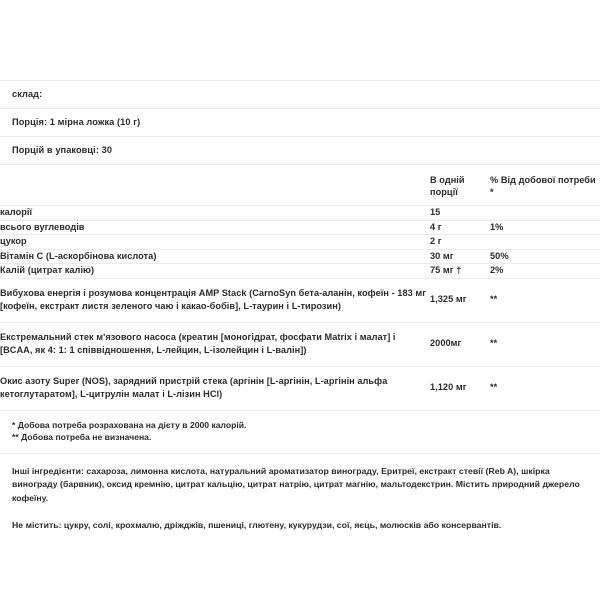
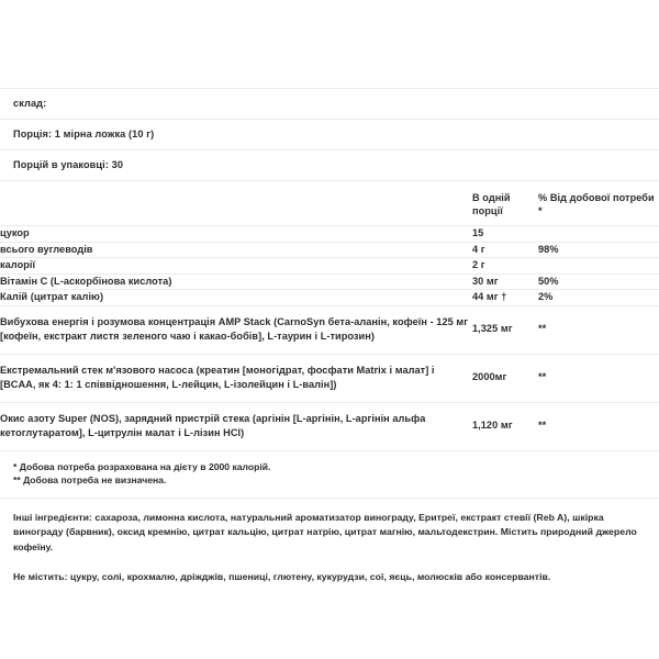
  склад:
  Порція: 1 мірна ложка (10 г)
  Порцій в упаковці: 30
  	В одній порції	% Від добової потреби *
- калорії	15
+ цукор	15
- всього вуглеводів	4 г	1%
+ всього вуглеводів	4 г	98%
- цукор	2 г
+ калорії	2 г
  Вітамін С (L-аскорбінова кислота)	30 мг	50%
- Калій (цитрат калію)	75 мг †	2%
+ Калій (цитрат калію)	44 мг †	2%
- Вибухова енергія і розумова концентрація AMP Stack (CarnoSyn бета-аланін, кофеїн - 183 мг [кофеїн, екстракт листя зеленого чаю і какао-бобів], L-таурин і L-тирозин)	1,325 мг	**
+ Вибухова енергія і розумова концентрація AMP Stack (CarnoSyn бета-аланін, кофеїн - 125 мг [кофеїн, екстракт листя зеленого чаю і какао-бобів], L-таурин і L-тирозин)	1,325 мг	**
  Екстремальний стек м'язового насоса (креатин [моногідрат, фосфати Matrix і малат] і [BCAA, як 4: 1: 1 співвідношення, L-лейцин, L-ізолейцин і L-валін])	2000мг	**
  Окис азоту Super (NOS), зарядний пристрій стека (аргінін [L-аргінін, L-аргінін альфа кетоглутаратом], L-цитрулін малат і L-лізин HCl)	1,120 мг	**
  * Добова потреба розрахована на дієту в 2000 калорій.
  ** Добова потреба не визначена.
  Інші інгредієнти: сахароза, лимонна кислота, натуральний ароматизатор винограду, Еритреї, екстракт стевії (Reb A), шкірка винограду (барвник), оксид кремнію, цитрат кальцію, цитрат натрію, цитрат магнію, мальтодекстрин. Містить природний джерело кофеїну.
  Не містить: цукру, солі, крохмалю, дріжджів, пшениці, глютену, кукурудзи, сої, яєць, молюсків або консервантів.
